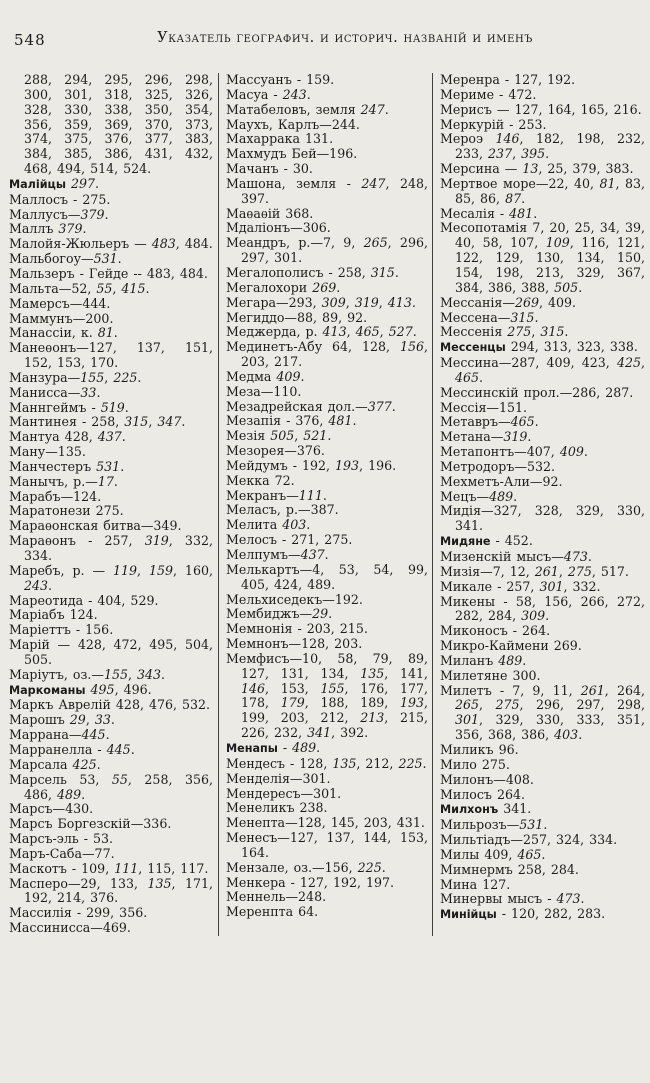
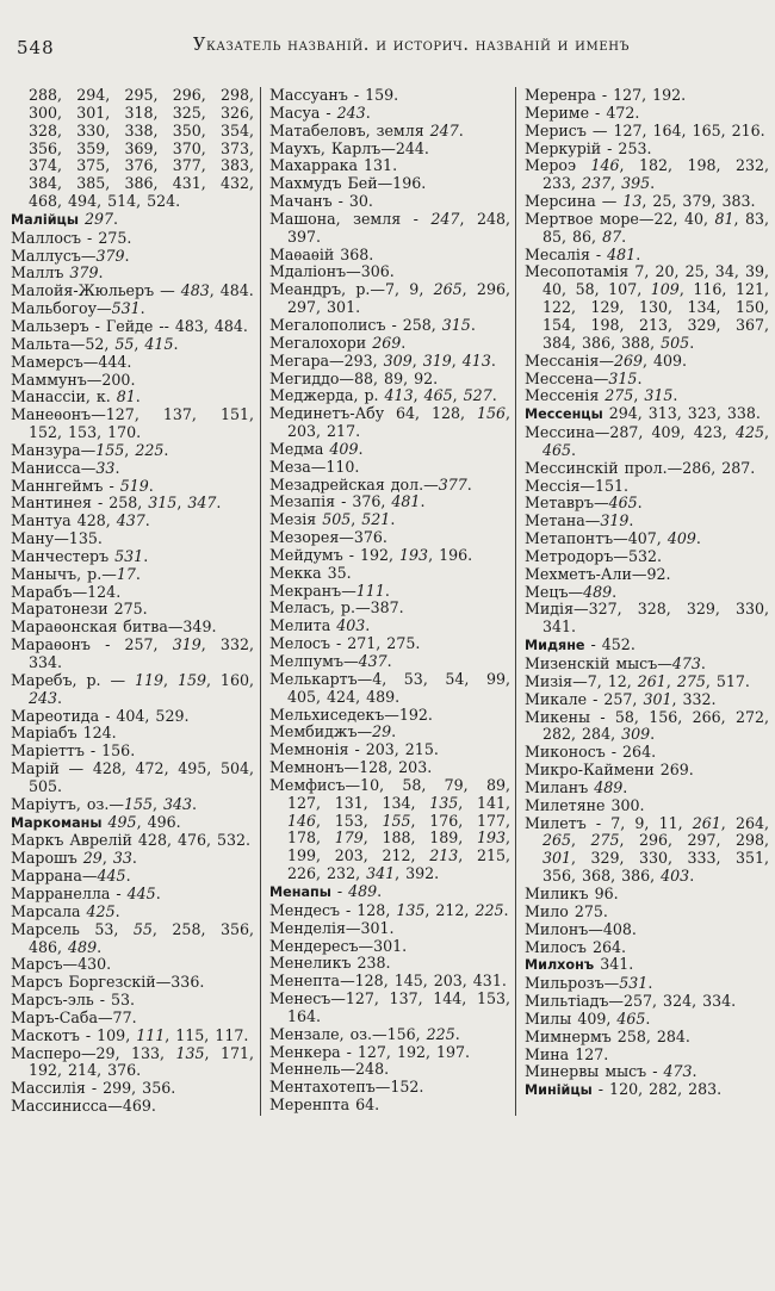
  548
- Указатель географич. и историч. названій и именъ
+ Указатель названій. и историч. названій и именъ
  288, 294, 295, 296, 298, 300, 301, 318, 325, 326, 328, 330, 338, 350, 354, 356, 359, 369, 370, 373, 374, 375, 376, 377, 383, 384, 385, 386, 431, 432, 468, 494, 514, 524.
  Малійцы 297.
  Маллосъ - 275.
  Маллусъ—379.
  Маллъ 379.
  Малойя-Жюльеръ — 483, 484.
  Мальбогоу—531.
  Мальзеръ - Гейде -- 483, 484.
  Мальта—52, 55, 415.
  Мамерсъ—444.
  Маммунъ—200.
  Манассіи, к. 81.
  Манеѳонъ—127, 137, 151, 152, 153, 170.
  Манзура—155, 225.
  Манисса—33.
  Маннгеймъ - 519.
  Мантинея - 258, 315, 347.
  Мантуа 428, 437.
  Ману—135.
  Манчестеръ 531.
  Манычъ, р.—17.
  Марабъ—124.
  Маратонези 275.
  Мараѳонская битва—349.
  Мараѳонъ - 257, 319, 332, 334.
  Маребъ, р. — 119, 159, 160, 243.
  Мареотида - 404, 529.
  Маріабъ 124.
  Маріеттъ - 156.
  Марій — 428, 472, 495, 504, 505.
  Маріутъ, оз.—155, 343.
  Маркоманы 495, 496.
  Маркъ Аврелій 428, 476, 532.
  Марошъ 29, 33.
  Маррана—445.
  Марранелла - 445.
  Марсала 425.
  Марсель 53, 55, 258, 356, 486, 489.
  Марсъ—430.
  Марсъ Боргезскій—336.
  Марсъ-эль - 53.
  Маръ-Саба—77.
  Маскотъ - 109, 111, 115, 117.
  Масперо—29, 133, 135, 171, 192, 214, 376.
  Массилія - 299, 356.
  Массинисса—469.
  Массуанъ - 159.
  Масуа - 243.
  Матабеловъ, земля 247.
  Маухъ, Карлъ—244.
  Махаррака 131.
  Махмудъ Бей—196.
  Мачанъ - 30.
  Машона, земля - 247, 248, 397.
  Маѳаѳій 368.
  Мдаліонъ—306.
  Меандръ, р.—7, 9, 265, 296, 297, 301.
  Мегалополисъ - 258, 315.
  Мегалохори 269.
  Мегара—293, 309, 319, 413.
  Мегиддо—88, 89, 92.
  Меджерда, р. 413, 465, 527.
  Мединетъ-Абу 64, 128, 156, 203, 217.
  Медма 409.
  Меза—110.
  Мезадрейская дол.—377.
  Мезапія - 376, 481.
  Мезія 505, 521.
  Мезорея—376.
  Мейдумъ - 192, 193, 196.
- Мекка 72.
+ Мекка 35.
  Мекранъ—111.
  Меласъ, р.—387.
  Мелита 403.
  Мелосъ - 271, 275.
  Мелпумъ—437.
  Мелькартъ—4, 53, 54, 99, 405, 424, 489.
  Мельхиседекъ—192.
  Мембиджъ—29.
  Мемнонія - 203, 215.
  Мемнонъ—128, 203.
  Мемфисъ—10, 58, 79, 89, 127, 131, 134, 135, 141, 146, 153, 155, 176, 177, 178, 179, 188, 189, 193, 199, 203, 212, 213, 215, 226, 232, 341, 392.
  Менапы - 489.
  Мендесъ - 128, 135, 212, 225.
  Менделія—301.
  Мендересъ—301.
  Менеликъ 238.
  Менепта—128, 145, 203, 431.
  Менесъ—127, 137, 144, 153, 164.
  Мензале, оз.—156, 225.
  Менкера - 127, 192, 197.
  Меннель—248.
+ Ментахотепъ—152.
  Меренпта 64.
  Меренра - 127, 192.
  Мериме - 472.
  Мерисъ — 127, 164, 165, 216.
  Меркурій - 253.
  Мероэ 146, 182, 198, 232, 233, 237, 395.
  Мерсина — 13, 25, 379, 383.
  Мертвое море—22, 40, 81, 83, 85, 86, 87.
  Месалія - 481.
  Месопотамія 7, 20, 25, 34, 39, 40, 58, 107, 109, 116, 121, 122, 129, 130, 134, 150, 154, 198, 213, 329, 367, 384, 386, 388, 505.
  Мессанія—269, 409.
  Мессена—315.
  Мессенія 275, 315.
  Мессенцы 294, 313, 323, 338.
  Мессина—287, 409, 423, 425, 465.
  Мессинскій прол.—286, 287.
  Мессія—151.
  Метавръ—465.
  Метана—319.
  Метапонтъ—407, 409.
  Метродоръ—532.
  Мехметъ-Али—92.
  Мецъ—489.
  Мидія—327, 328, 329, 330, 341.
  Мидяне - 452.
  Мизенскій мысъ—473.
  Мизія—7, 12, 261, 275, 517.
  Микале - 257, 301, 332.
  Микены - 58, 156, 266, 272, 282, 284, 309.
  Миконосъ - 264.
  Микро-Каймени 269.
  Миланъ 489.
  Милетяне 300.
  Милетъ - 7, 9, 11, 261, 264, 265, 275, 296, 297, 298, 301, 329, 330, 333, 351, 356, 368, 386, 403.
  Миликъ 96.
  Мило 275.
  Милонъ—408.
  Милосъ 264.
  Милхонъ 341.
  Мильрозъ—531.
  Мильтіадъ—257, 324, 334.
  Милы 409, 465.
  Мимнермъ 258, 284.
  Мина 127.
  Минервы мысъ - 473.
  Минійцы - 120, 282, 283.
